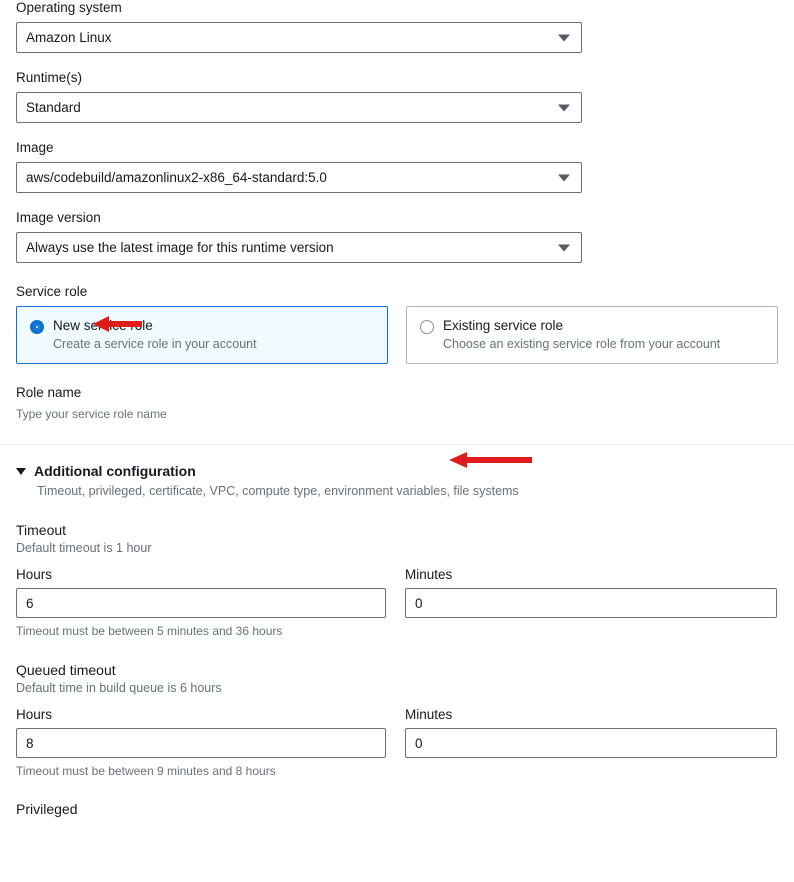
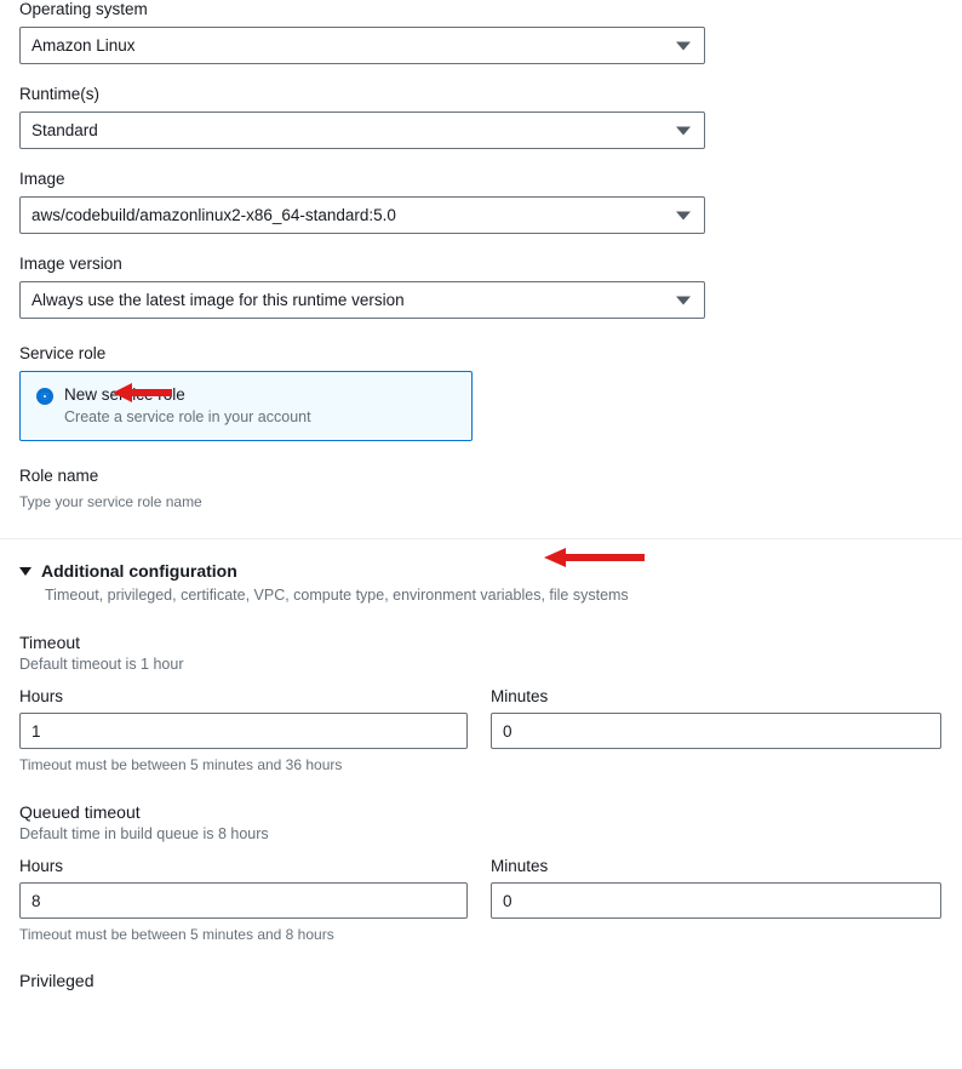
  Operating system
  Amazon Linux
  Runtime(s)
  Standard
  Image
  aws/codebuild/amazonlinux2-x86_64-standard:5.0
  Image version
  Always use the latest image for this runtime version
  Service role
  Create a service role in your account
- Existing service role
- Choose an existing service role from your account
  Role name
  Type your service role name
  Additional configuration
  Timeout, privileged, certificate, VPC, compute type, environment variables, file systems
  Timeout
  Default timeout is 1 hour
  Hours
- 6
+ 1
  Minutes
  0
  Timeout must be between 5 minutes and 36 hours
  Queued timeout
- Default time in build queue is 6 hours
+ Default time in build queue is 8 hours
  Hours
  8
  Minutes
  0
- Timeout must be between 9 minutes and 8 hours
+ Timeout must be between 5 minutes and 8 hours
  Privileged
